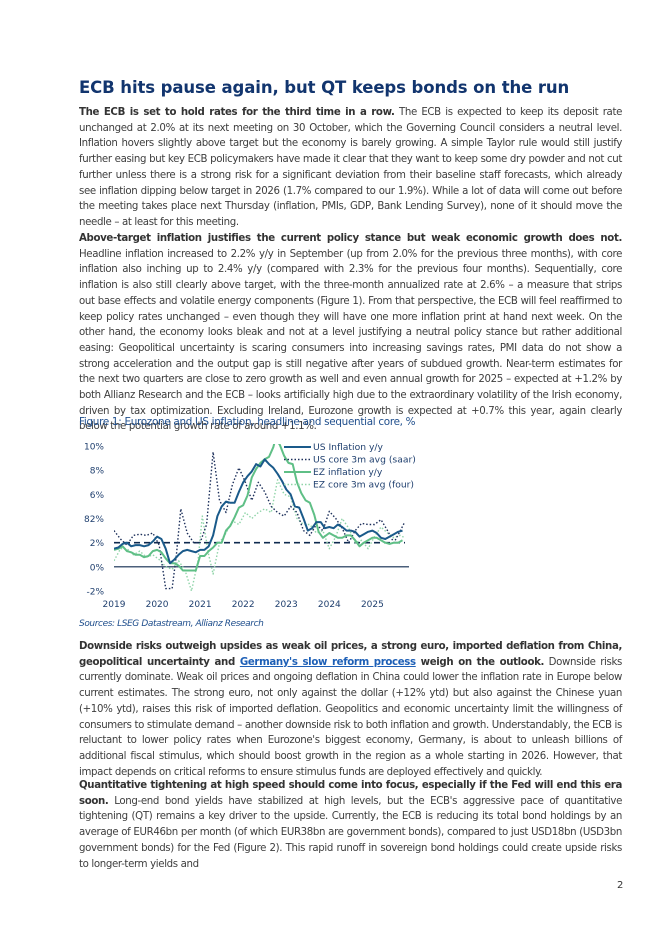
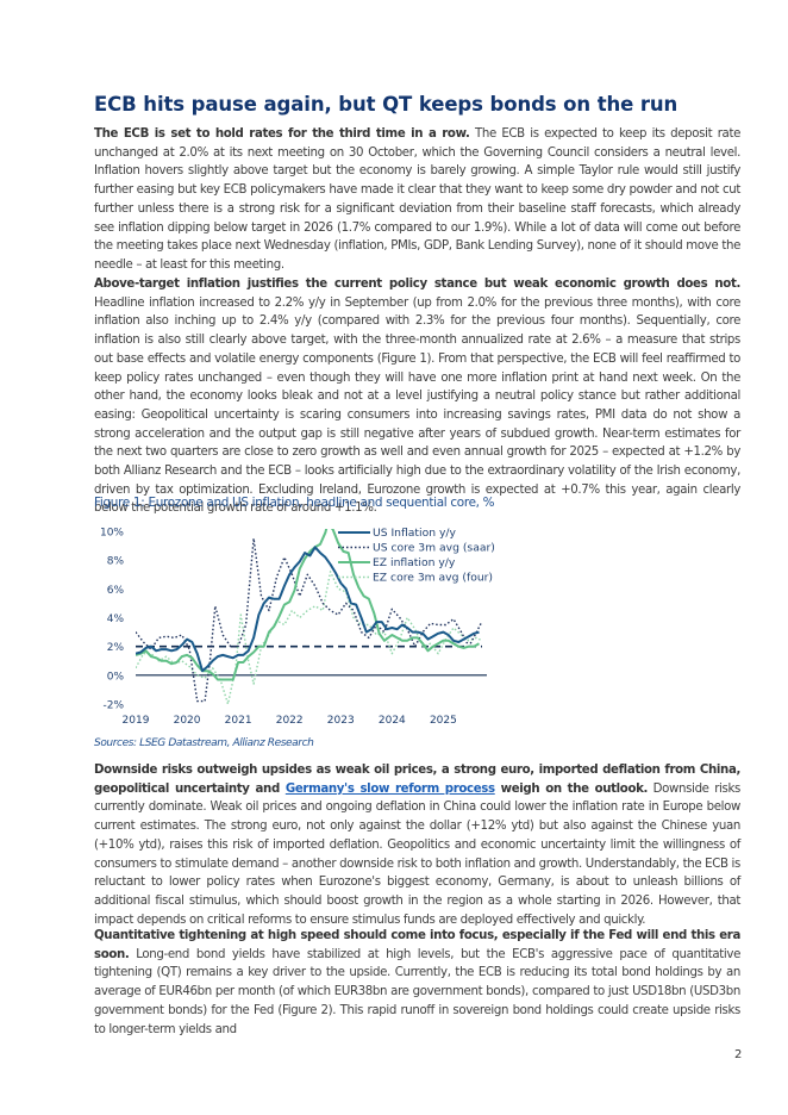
  ECB hits pause again, but QT keeps bonds on the run
- The ECB is set to hold rates for the third time in a row. The ECB is expected to keep its deposit rate unchanged at 2.0% at its next meeting on 30 October, which the Governing Council considers a neutral level. Inflation hovers slightly above target but the economy is barely growing. A simple Taylor rule would still justify further easing but key ECB policymakers have made it clear that they want to keep some dry powder and not cut further unless there is a strong risk for a significant deviation from their baseline staff forecasts, which already see inflation dipping below target in 2026 (1.7% compared to our 1.9%). While a lot of data will come out before the meeting takes place next Thursday (inflation, PMIs, GDP, Bank Lending Survey), none of it should move the needle – at least for this meeting.
+ The ECB is set to hold rates for the third time in a row. The ECB is expected to keep its deposit rate unchanged at 2.0% at its next meeting on 30 October, which the Governing Council considers a neutral level. Inflation hovers slightly above target but the economy is barely growing. A simple Taylor rule would still justify further easing but key ECB policymakers have made it clear that they want to keep some dry powder and not cut further unless there is a strong risk for a significant deviation from their baseline staff forecasts, which already see inflation dipping below target in 2026 (1.7% compared to our 1.9%). While a lot of data will come out before the meeting takes place next Wednesday (inflation, PMIs, GDP, Bank Lending Survey), none of it should move the needle – at least for this meeting.
  Above-target inflation justifies the current policy stance but weak economic growth does not. Headline inflation increased to 2.2% y/y in September (up from 2.0% for the previous three months), with core inflation also inching up to 2.4% y/y (compared with 2.3% for the previous four months). Sequentially, core inflation is also still clearly above target, with the three-month annualized rate at 2.6% – a measure that strips out base effects and volatile energy components (Figure 1). From that perspective, the ECB will feel reaffirmed to keep policy rates unchanged – even though they will have one more inflation print at hand next week. On the other hand, the economy looks bleak and not at a level justifying a neutral policy stance but rather additional easing: Geopolitical uncertainty is scaring consumers into increasing savings rates, PMI data do not show a strong acceleration and the output gap is still negative after years of subdued growth. Near-term estimates for the next two quarters are close to zero growth as well and even annual growth for 2025 – expected at +1.2% by both Allianz Research and the ECB – looks artificially high due to the extraordinary volatility of the Irish economy, driven by tax optimization. Excluding Ireland, Eurozone growth is expected at +0.7% this year, again clearly below the potential growth rate of around +1.1%.
  Figure 1: Eurozone and US inflation, headline and sequential core, %
  10%
  8%
  6%
- 82%
+ 4%
  2%
  0%
  -2%
  2019
  2020
  2021
  2022
  2023
  2024
  2025
  US Inflation y/y
  US core 3m avg (saar)
  EZ inflation y/y
  EZ core 3m avg (four)
  Sources: LSEG Datastream, Allianz Research
  Downside risks outweigh upsides as weak oil prices, a strong euro, imported deflation from China, geopolitical uncertainty and Germany's slow reform process weigh on the outlook. Downside risks currently dominate. Weak oil prices and ongoing deflation in China could lower the inflation rate in Europe below current estimates. The strong euro, not only against the dollar (+12% ytd) but also against the Chinese yuan (+10% ytd), raises this risk of imported deflation. Geopolitics and economic uncertainty limit the willingness of consumers to stimulate demand – another downside risk to both inflation and growth. Understandably, the ECB is reluctant to lower policy rates when Eurozone's biggest economy, Germany, is about to unleash billions of additional fiscal stimulus, which should boost growth in the region as a whole starting in 2026. However, that impact depends on critical reforms to ensure stimulus funds are deployed effectively and quickly.
  Quantitative tightening at high speed should come into focus, especially if the Fed will end this era soon. Long-end bond yields have stabilized at high levels, but the ECB's aggressive pace of quantitative tightening (QT) remains a key driver to the upside. Currently, the ECB is reducing its total bond holdings by an average of EUR46bn per month (of which EUR38bn are government bonds), compared to just USD18bn (USD3bn government bonds) for the Fed (Figure 2). This rapid runoff in sovereign bond holdings could create upside risks to longer-term yields and
  2
